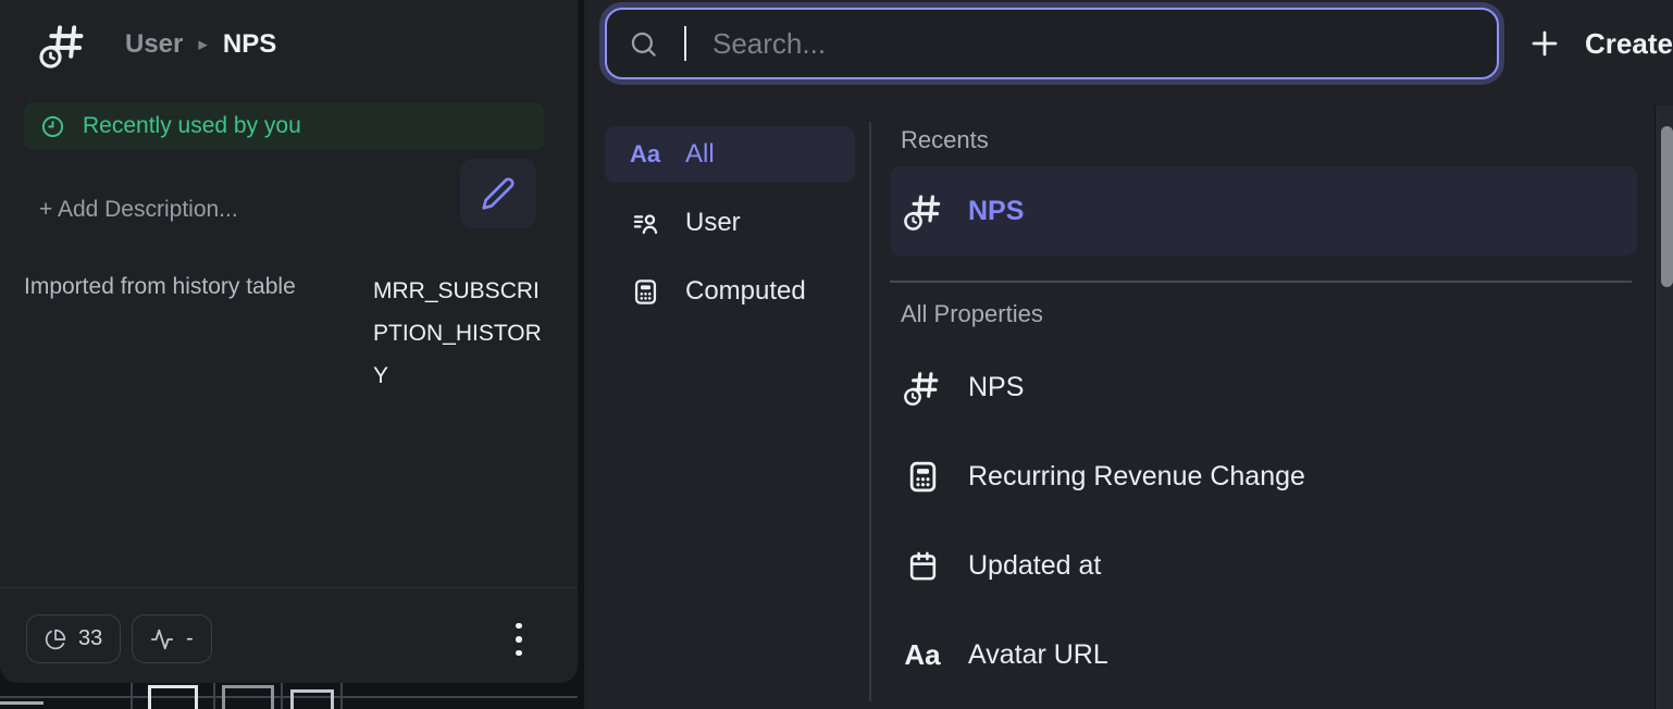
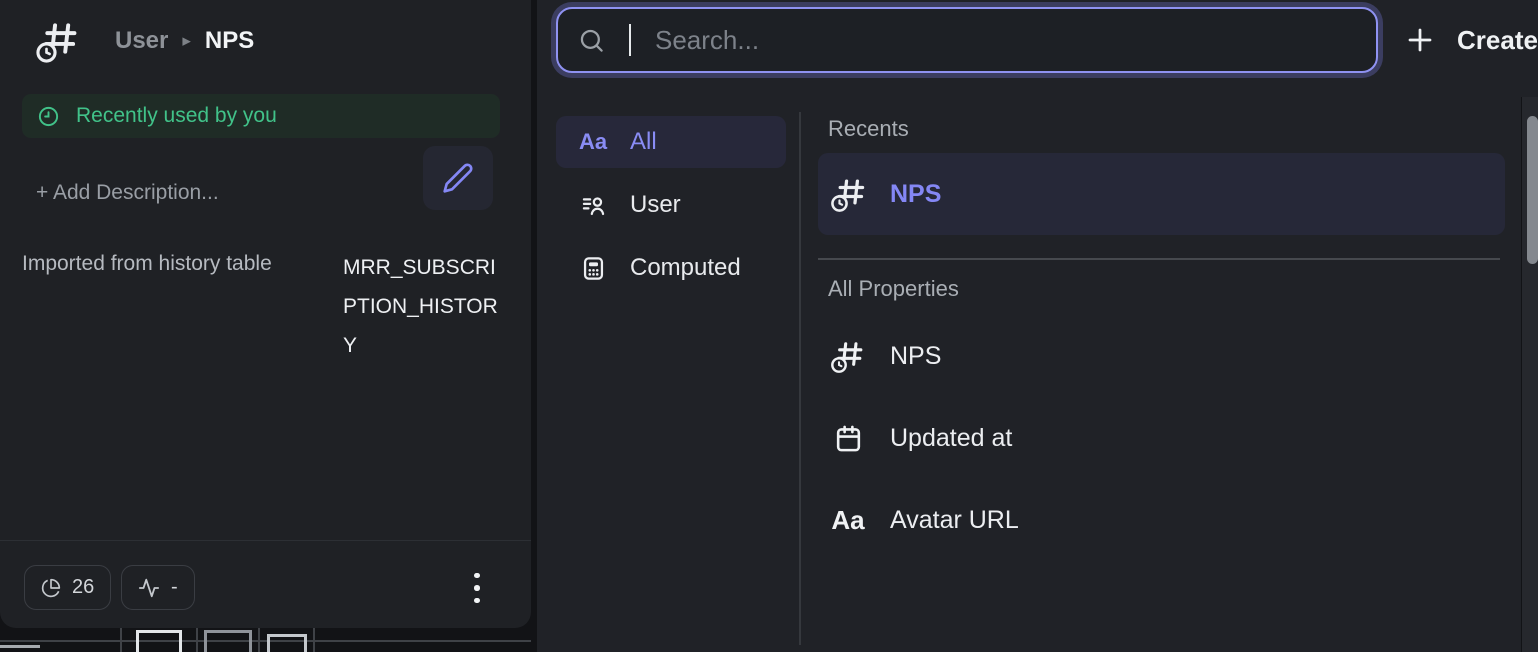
  User
  ▸
  NPS
  Recently used by you
  + Add Description...
  Imported from history table
  MRR_SUBSCRIPTION_HISTORY
- 33
+ 26
  -
  Search...
  Create
  Aa
  All
  User
  Computed
  Recents
  NPS
  All Properties
  NPS
- Recurring Revenue Change
  Updated at
  Aa
  Avatar URL
